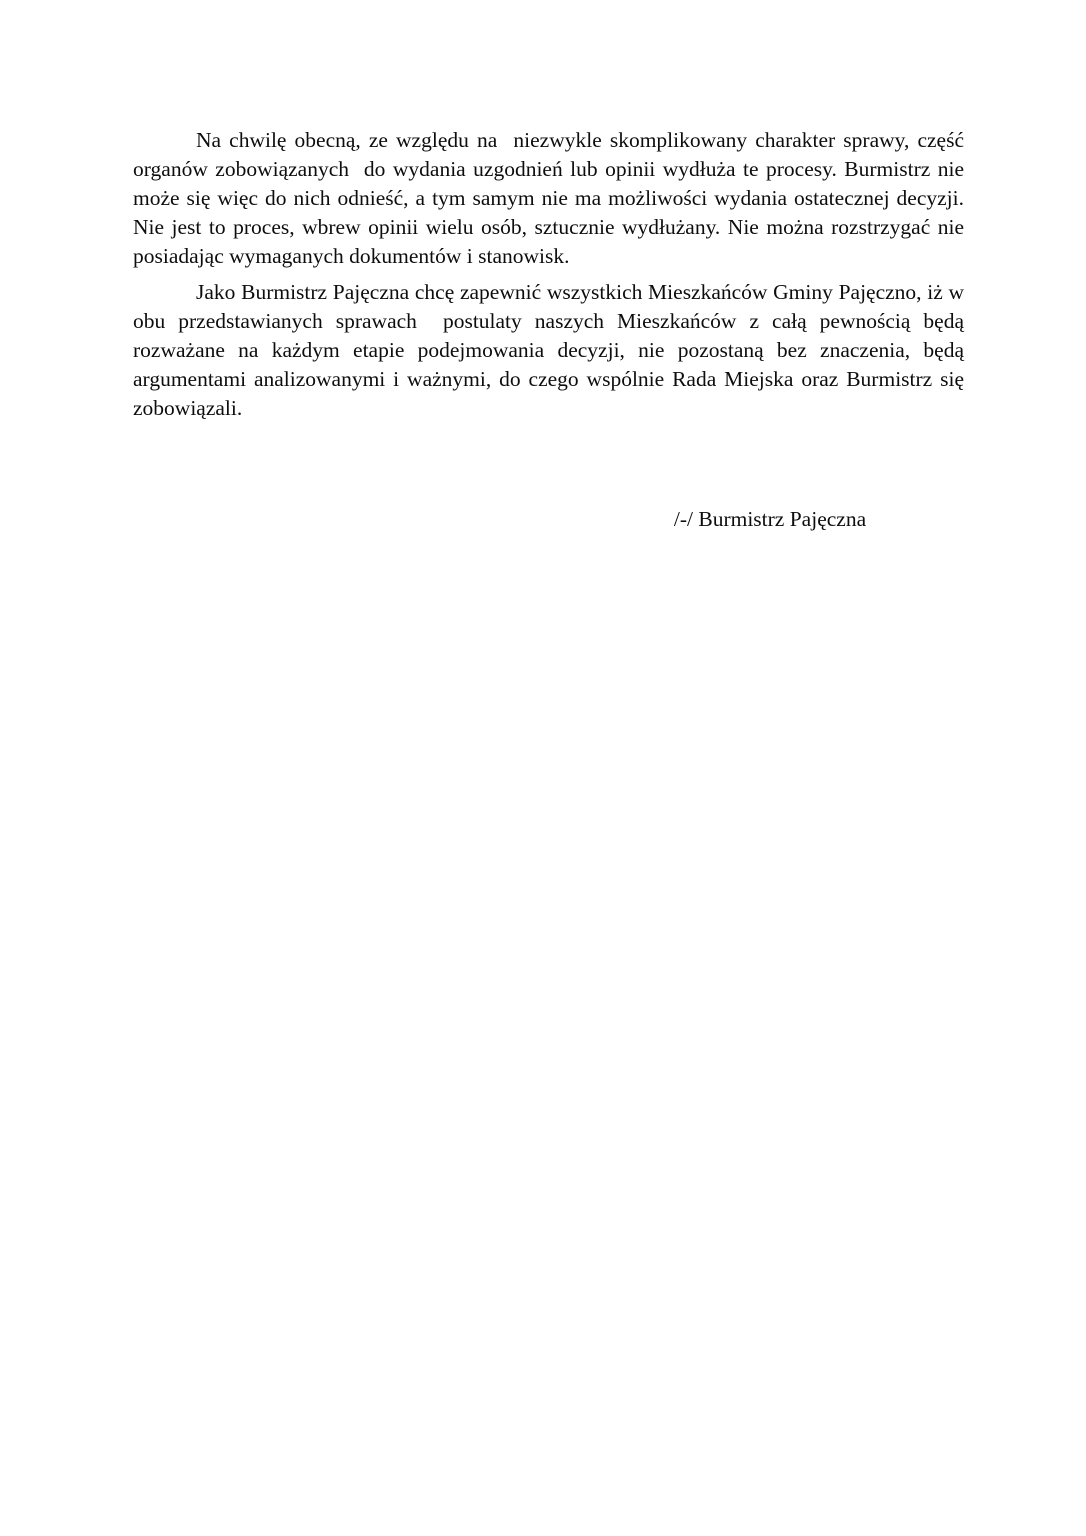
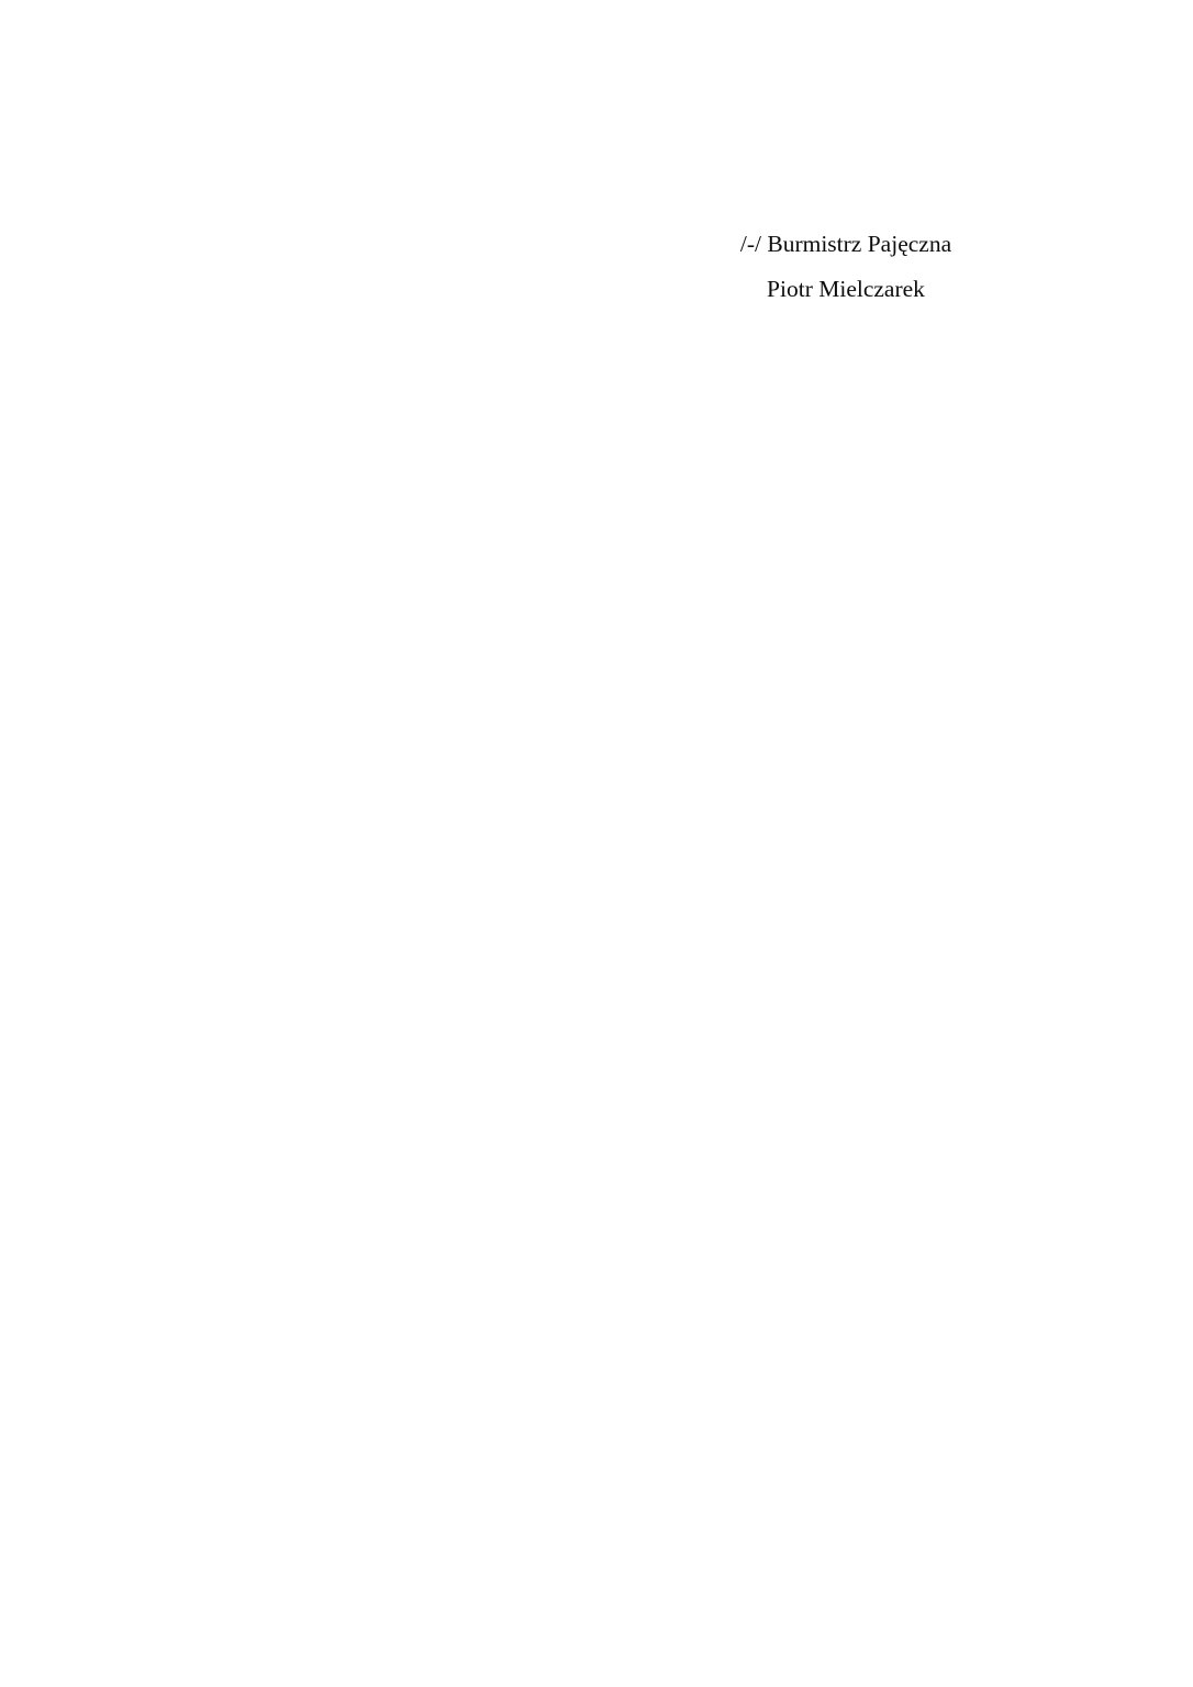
- Na chwilę obecną, ze względu na niezwykle skomplikowany charakter sprawy, część organów zobowiązanych do wydania uzgodnień lub opinii wydłuża te procesy. Burmistrz nie może się więc do nich odnieść, a tym samym nie ma możliwości wydania ostatecznej decyzji. Nie jest to proces, wbrew opinii wielu osób, sztucznie wydłużany. Nie można rozstrzygać nie posiadając wymaganych dokumentów i stanowisk.
- Jako Burmistrz Pajęczna chcę zapewnić wszystkich Mieszkańców Gminy Pajęczno, iż w obu przedstawianych sprawach postulaty naszych Mieszkańców z całą pewnością będą rozważane na każdym etapie podejmowania decyzji, nie pozostaną bez znaczenia, będą argumentami analizowanymi i ważnymi, do czego wspólnie Rada Miejska oraz Burmistrz się zobowiązali.
  /-/ Burmistrz Pajęczna
+ Piotr Mielczarek
